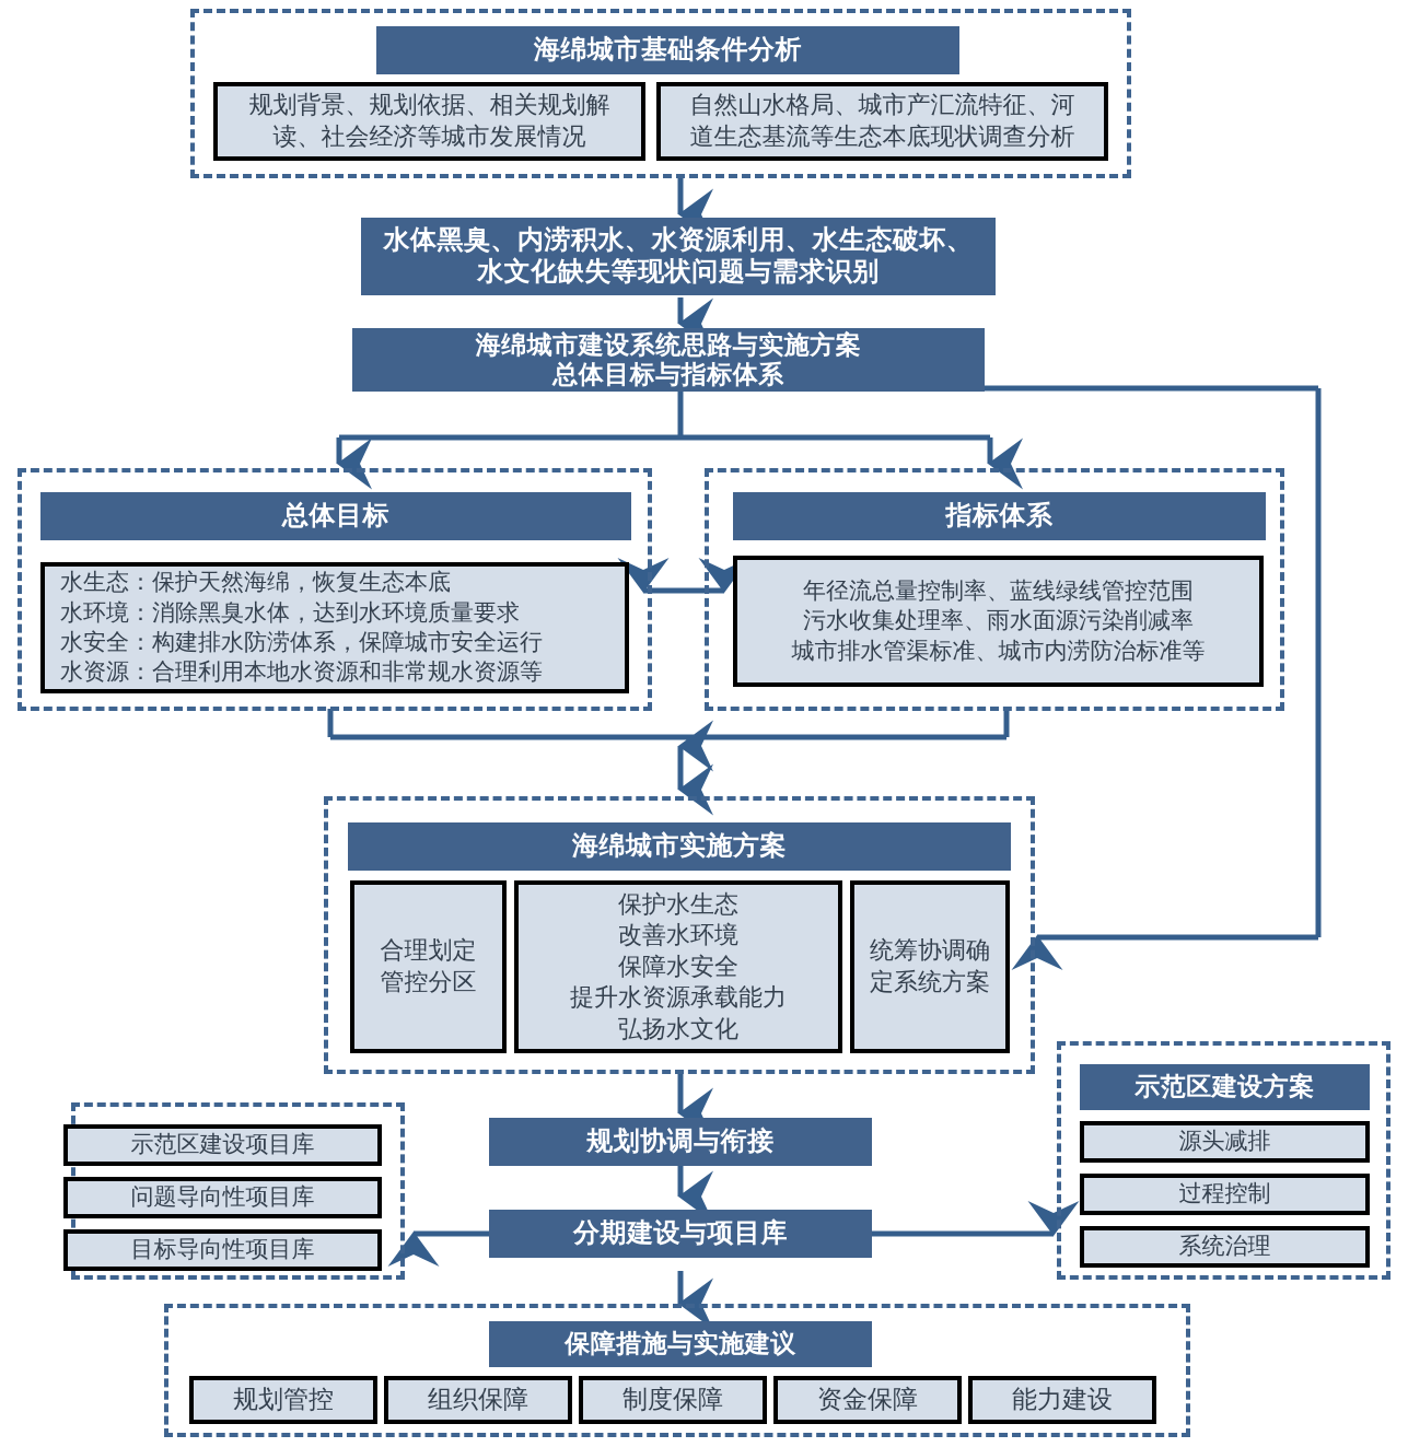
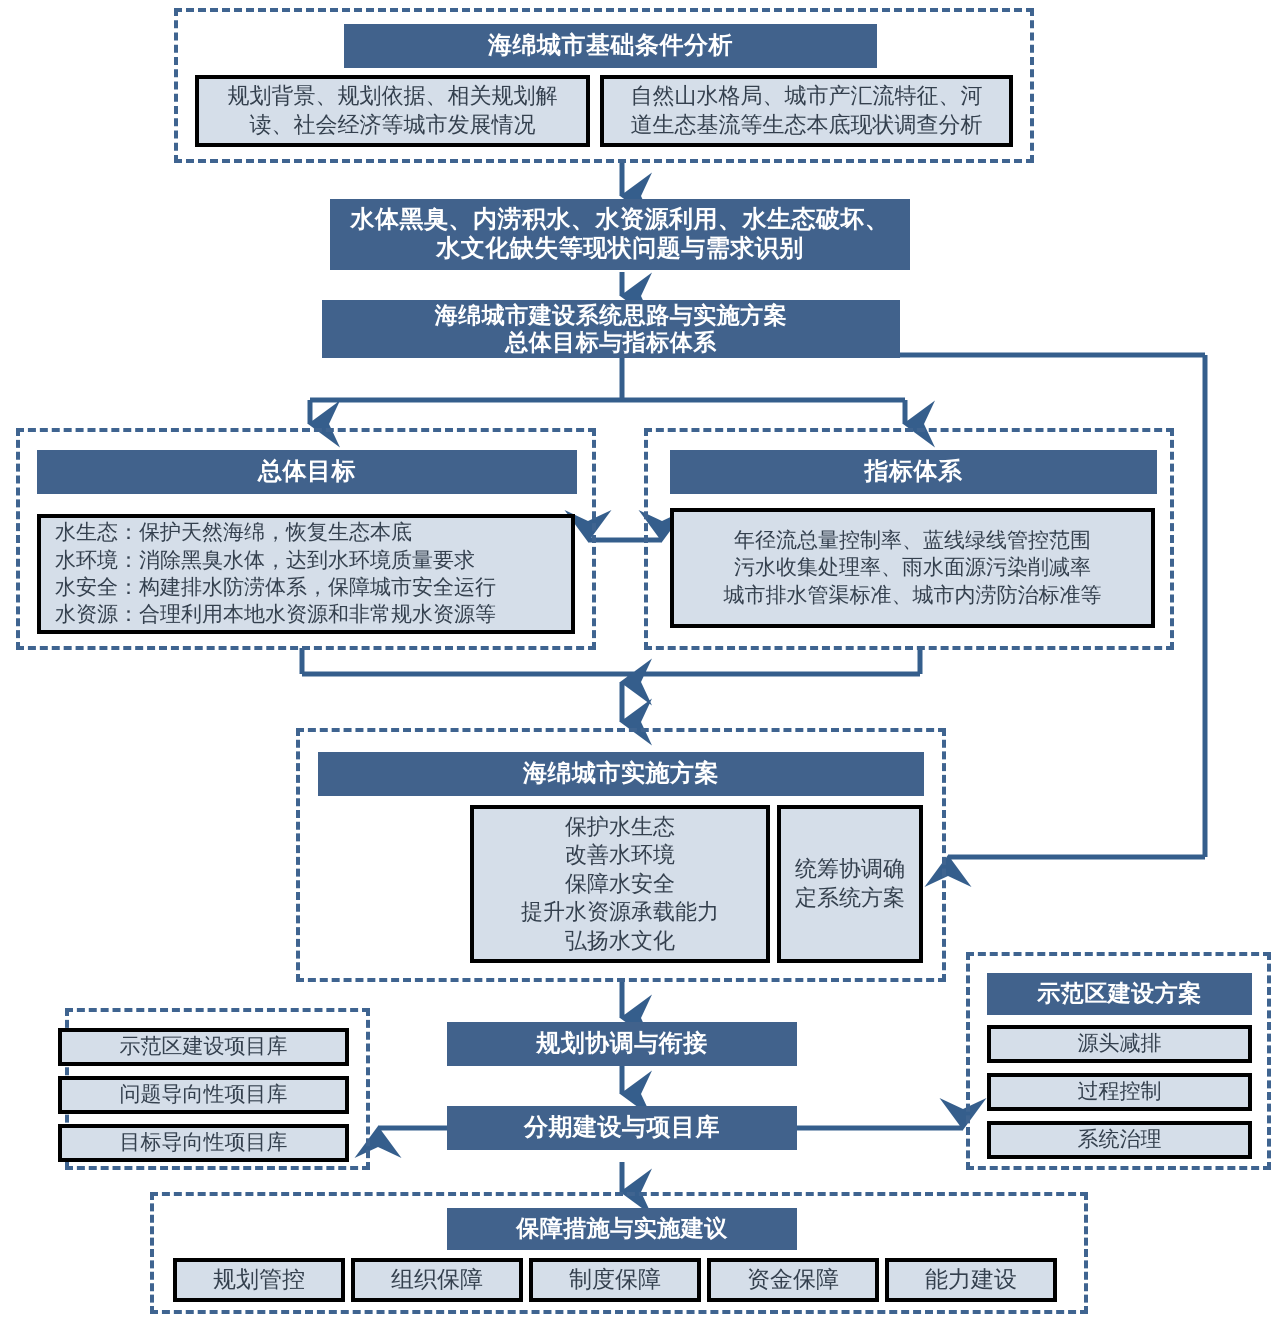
  海绵城市基础条件分析
  规划背景、规划依据、相关规划解
  读、社会经济等城市发展情况
  自然山水格局、城市产汇流特征、河
  道生态基流等生态本底现状调查分析
  水体黑臭、内涝积水、水资源利用、水生态破坏、
  水文化缺失等现状问题与需求识别
  海绵城市建设系统思路与实施方案
  总体目标与指标体系
  总体目标
  水生态：保护天然海绵，恢复生态本底
  水环境：消除黑臭水体，达到水环境质量要求
  水安全：构建排水防涝体系，保障城市安全运行
  水资源：合理利用本地水资源和非常规水资源等
  指标体系
  年径流总量控制率、蓝线绿线管控范围
  污水收集处理率、雨水面源污染削减率
  城市排水管渠标准、城市内涝防治标准等
  海绵城市实施方案
- 合理划定
- 管控分区
  保护水生态
  改善水环境
  保障水安全
  提升水资源承载能力
  弘扬水文化
  统筹协调确
  定系统方案
  规划协调与衔接
  分期建设与项目库
  示范区建设项目库
  问题导向性项目库
  目标导向性项目库
  示范区建设方案
  源头减排
  过程控制
  系统治理
  保障措施与实施建议
  规划管控
  组织保障
  制度保障
  资金保障
  能力建设
